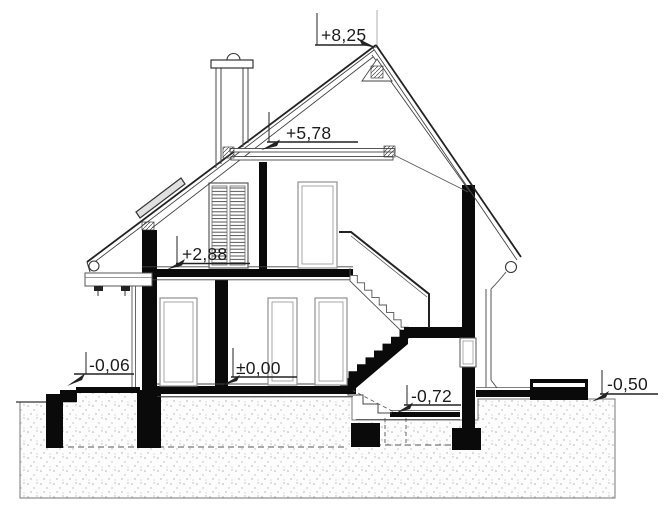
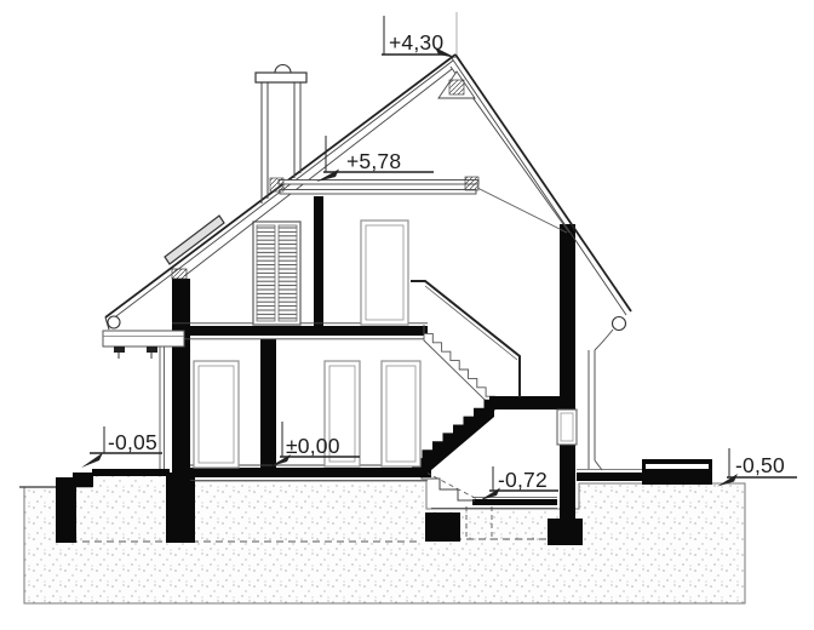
- +8,25
+ +4,30
  +5,78
- +2,88
  ±0,00
- -0,06
+ -0,05
  -0,72
  -0,50
